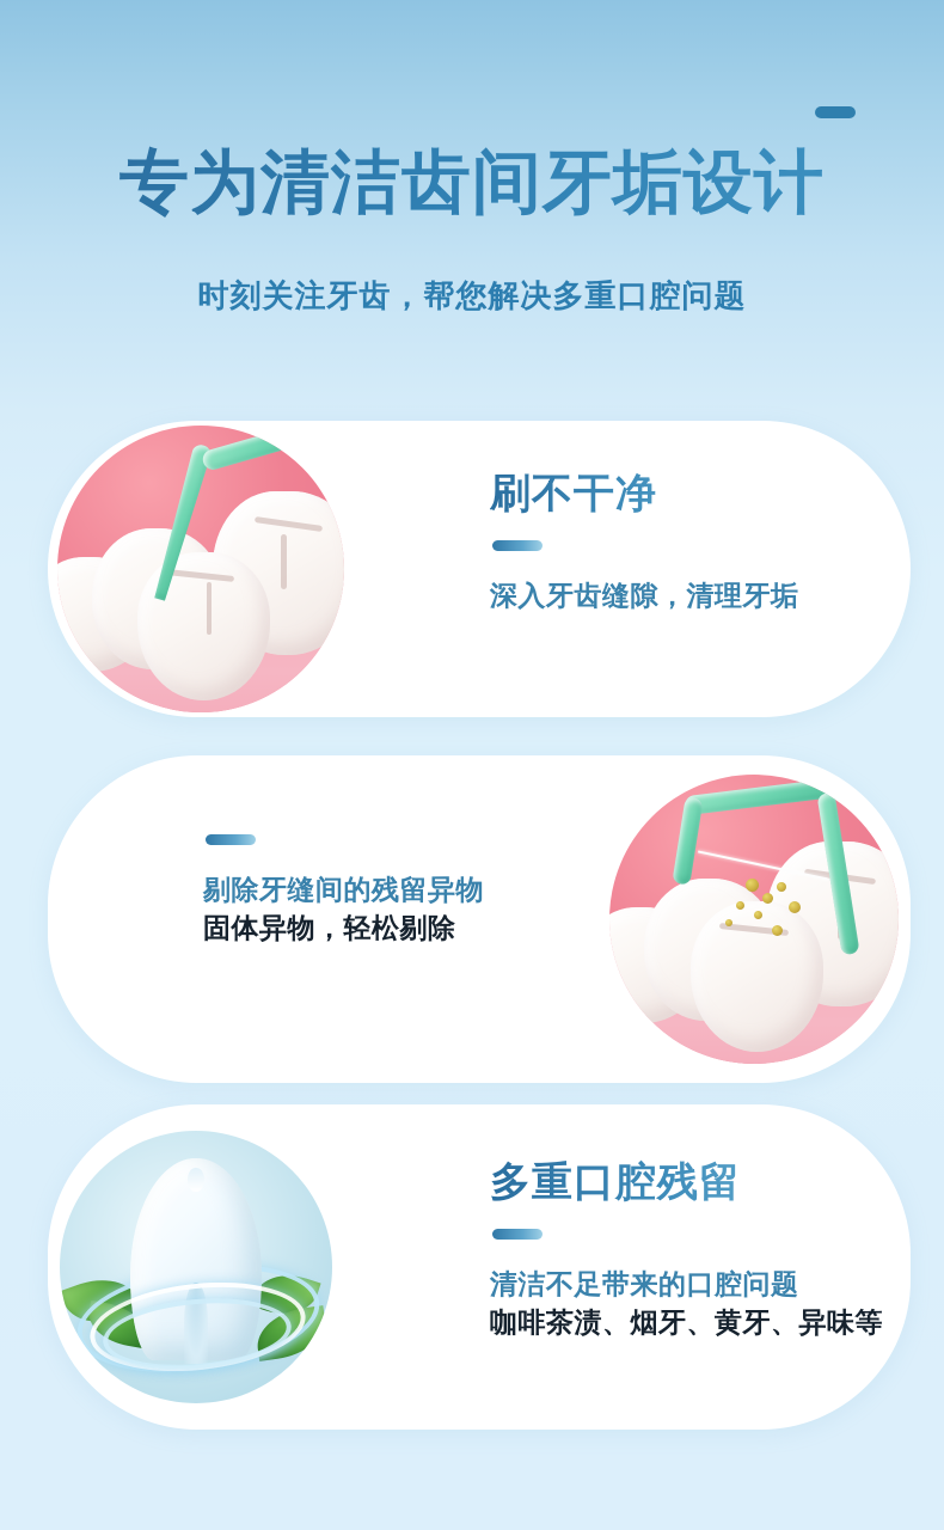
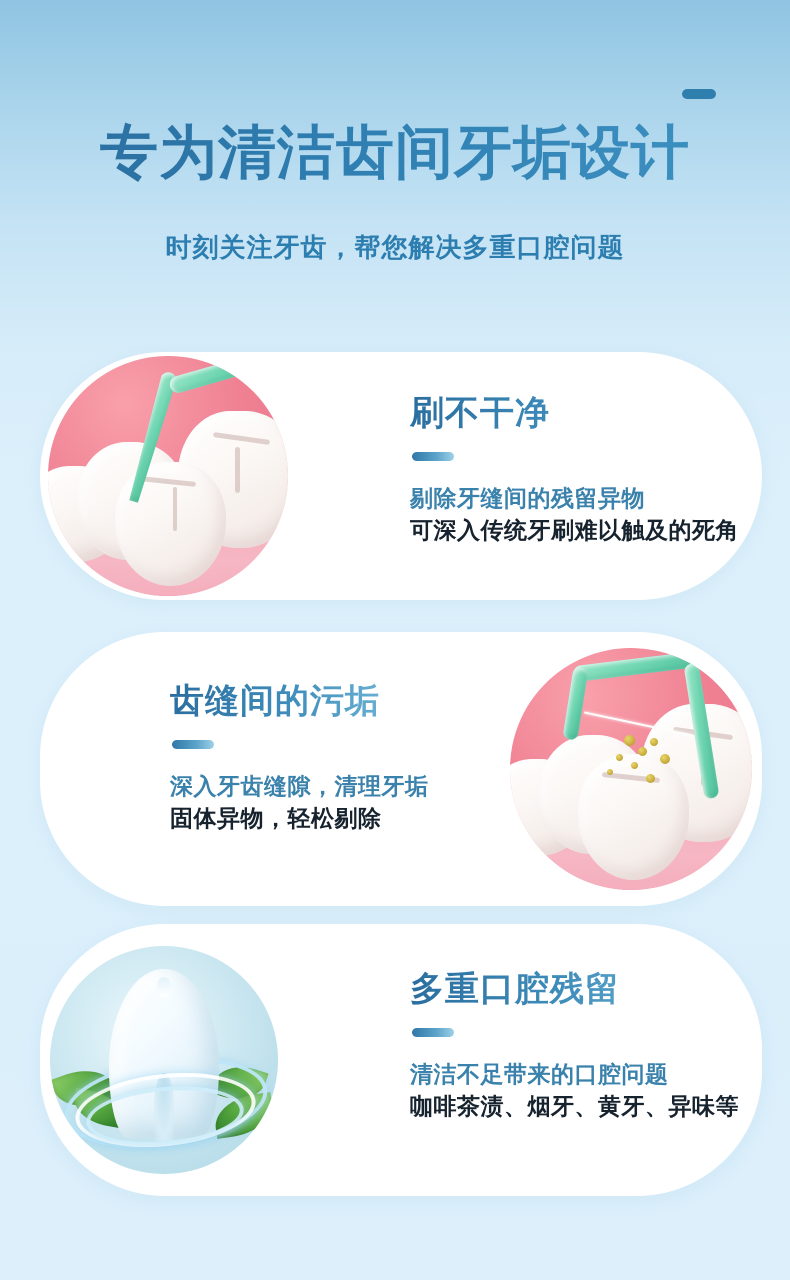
  专为清洁齿间牙垢设计
  时刻关注牙齿，帮您解决多重口腔问题
  刷不干净
- 深入牙齿缝隙，清理牙垢
+ 剔除牙缝间的残留异物
+ 可深入传统牙刷难以触及的死角
+ 齿缝间的污垢
- 剔除牙缝间的残留异物
+ 深入牙齿缝隙，清理牙垢
  固体异物，轻松剔除
  多重口腔残留
  清洁不足带来的口腔问题
  咖啡茶渍、烟牙、黄牙、异味等
